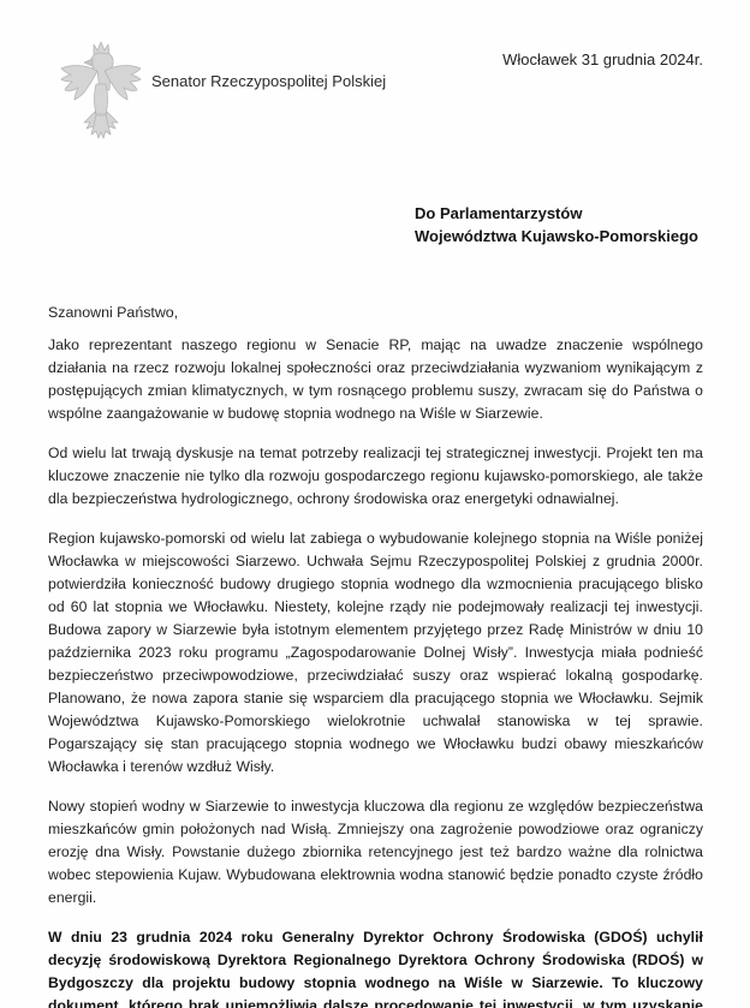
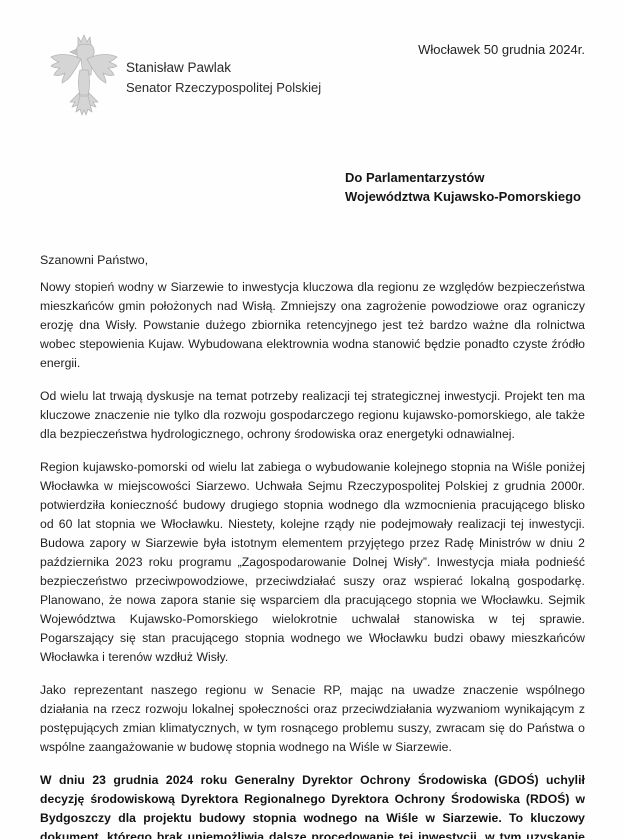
+ Stanisław Pawlak
  Senator Rzeczypospolitej Polskiej
- Włocławek 31 grudnia 2024r.
+ Włocławek 50 grudnia 2024r.
  Do Parlamentarzystów
  Województwa Kujawsko-Pomorskiego
  Szanowni Państwo,
- Jako reprezentant naszego regionu w Senacie RP, mając na uwadze znaczenie wspólnego działania na rzecz rozwoju lokalnej społeczności oraz przeciwdziałania wyzwaniom wynikającym z postępujących zmian klimatycznych, w tym rosnącego problemu suszy, zwracam się do Państwa o wspólne zaangażowanie w budowę stopnia wodnego na Wiśle w Siarzewie.
+ Nowy stopień wodny w Siarzewie to inwestycja kluczowa dla regionu ze względów bezpieczeństwa mieszkańców gmin położonych nad Wisłą. Zmniejszy ona zagrożenie powodziowe oraz ograniczy erozję dna Wisły. Powstanie dużego zbiornika retencyjnego jest też bardzo ważne dla rolnictwa wobec stepowienia Kujaw. Wybudowana elektrownia wodna stanowić będzie ponadto czyste źródło energii.
  Od wielu lat trwają dyskusje na temat potrzeby realizacji tej strategicznej inwestycji. Projekt ten ma kluczowe znaczenie nie tylko dla rozwoju gospodarczego regionu kujawsko-pomorskiego, ale także dla bezpieczeństwa hydrologicznego, ochrony środowiska oraz energetyki odnawialnej.
- Region kujawsko-pomorski od wielu lat zabiega o wybudowanie kolejnego stopnia na Wiśle poniżej Włocławka w miejscowości Siarzewo. Uchwała Sejmu Rzeczypospolitej Polskiej z grudnia 2000r. potwierdziła konieczność budowy drugiego stopnia wodnego dla wzmocnienia pracującego blisko od 60 lat stopnia we Włocławku. Niestety, kolejne rządy nie podejmowały realizacji tej inwestycji. Budowa zapory w Siarzewie była istotnym elementem przyjętego przez Radę Ministrów w dniu 10 października 2023 roku programu „Zagospodarowanie Dolnej Wisły”. Inwestycja miała podnieść bezpieczeństwo przeciwpowodziowe, przeciwdziałać suszy oraz wspierać lokalną gospodarkę. Planowano, że nowa zapora stanie się wsparciem dla pracującego stopnia we Włocławku. Sejmik Województwa Kujawsko-Pomorskiego wielokrotnie uchwalał stanowiska w tej sprawie. Pogarszający się stan pracującego stopnia wodnego we Włocławku budzi obawy mieszkańców Włocławka i terenów wzdłuż Wisły.
+ Region kujawsko-pomorski od wielu lat zabiega o wybudowanie kolejnego stopnia na Wiśle poniżej Włocławka w miejscowości Siarzewo. Uchwała Sejmu Rzeczypospolitej Polskiej z grudnia 2000r. potwierdziła konieczność budowy drugiego stopnia wodnego dla wzmocnienia pracującego blisko od 60 lat stopnia we Włocławku. Niestety, kolejne rządy nie podejmowały realizacji tej inwestycji. Budowa zapory w Siarzewie była istotnym elementem przyjętego przez Radę Ministrów w dniu 2 października 2023 roku programu „Zagospodarowanie Dolnej Wisły”. Inwestycja miała podnieść bezpieczeństwo przeciwpowodziowe, przeciwdziałać suszy oraz wspierać lokalną gospodarkę. Planowano, że nowa zapora stanie się wsparciem dla pracującego stopnia we Włocławku. Sejmik Województwa Kujawsko-Pomorskiego wielokrotnie uchwalał stanowiska w tej sprawie. Pogarszający się stan pracującego stopnia wodnego we Włocławku budzi obawy mieszkańców Włocławka i terenów wzdłuż Wisły.
- Nowy stopień wodny w Siarzewie to inwestycja kluczowa dla regionu ze względów bezpieczeństwa mieszkańców gmin położonych nad Wisłą. Zmniejszy ona zagrożenie powodziowe oraz ograniczy erozję dna Wisły. Powstanie dużego zbiornika retencyjnego jest też bardzo ważne dla rolnictwa wobec stepowienia Kujaw. Wybudowana elektrownia wodna stanowić będzie ponadto czyste źródło energii.
+ Jako reprezentant naszego regionu w Senacie RP, mając na uwadze znaczenie wspólnego działania na rzecz rozwoju lokalnej społeczności oraz przeciwdziałania wyzwaniom wynikającym z postępujących zmian klimatycznych, w tym rosnącego problemu suszy, zwracam się do Państwa o wspólne zaangażowanie w budowę stopnia wodnego na Wiśle w Siarzewie.
  W dniu 23 grudnia 2024 roku Generalny Dyrektor Ochrony Środowiska (GDOŚ) uchylił decyzję środowiskową Dyrektora Regionalnego Dyrektora Ochrony Środowiska (RDOŚ) w Bydgoszczy dla projektu budowy stopnia wodnego na Wiśle w Siarzewie. To kluczowy dokument, którego brak uniemożliwia dalsze procedowanie tej inwestycji, w tym uzyskanie
